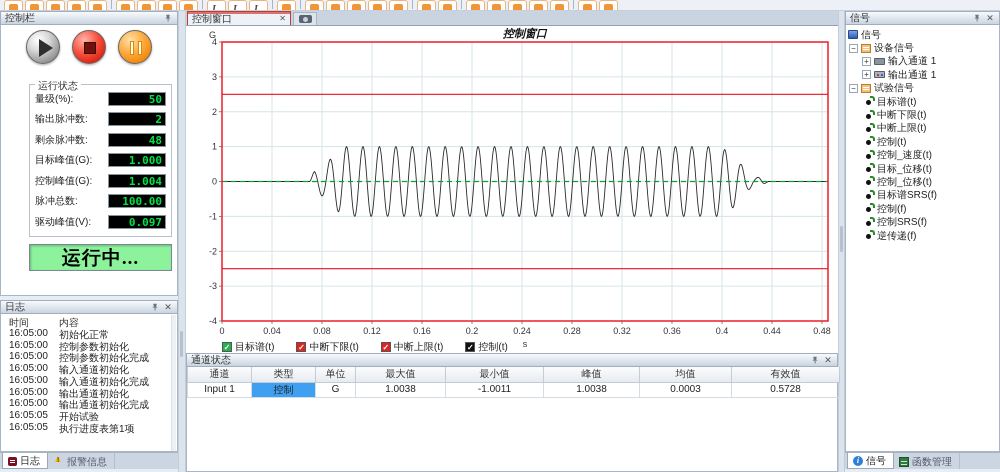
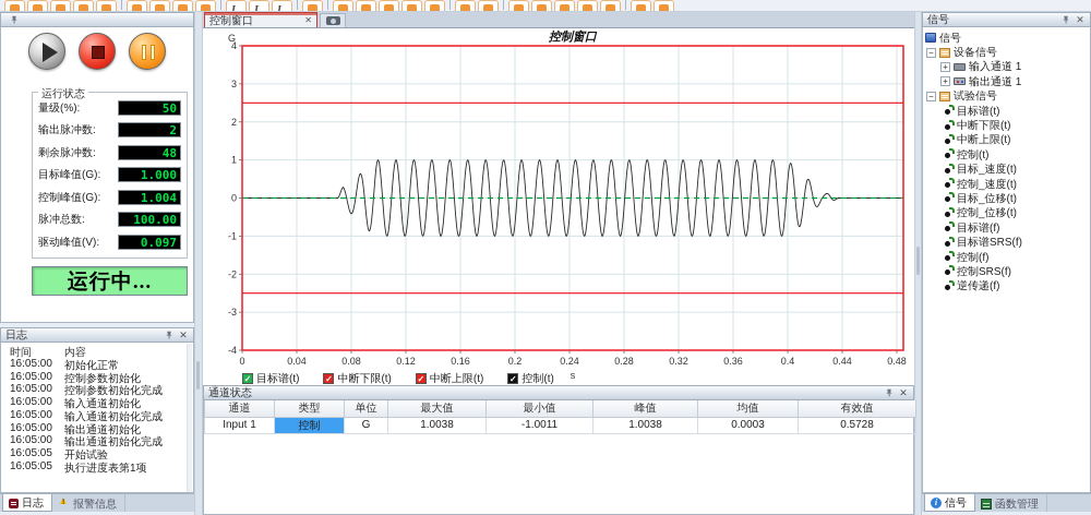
  L
  L
  L
- 控制栏
  运行状态
  量级(%):
  50
  输出脉冲数:
  2
  剩余脉冲数:
  48
  目标峰值(G):
  1.000
  控制峰值(G):
  1.004
  脉冲总数:
  100.00
  驱动峰值(V):
  0.097
  运行中...
  日志
  ✕
  时间
  内容
  16:05:00
  初始化正常
  16:05:00
  控制参数初始化
  16:05:00
  控制参数初始化完成
  16:05:00
  输入通道初始化
  16:05:00
  输入通道初始化完成
  16:05:00
  输出通道初始化
  16:05:00
  输出通道初始化完成
  16:05:05
  开始试验
  16:05:05
  执行进度表第1项
  日志
  报警信息
  控制窗口
  ✕
  0
  0.04
  0.08
  0.12
  0.16
  0.2
  0.24
  0.28
  0.32
  0.36
  0.4
  0.44
  0.48
  4
  3
  2
  1
  0
  -1
  -2
  -3
  -4
  G
  s
  控制窗口
  ✓
  目标谱(t)
  ✓
  中断下限(t)
  ✓
  中断上限(t)
  ✓
  控制(t)
  通道状态
  ✕
  通道	类型	单位	最大值	最小值	峰值	均值	有效值
  Input 1	控制	G	1.0038	-1.0011	1.0038	0.0003	0.5728
  信号
  ✕
  信号
  −
  设备信号
  +
  输入通道 1
  +
  输出通道 1
  −
  试验信号
  目标谱(t)
  中断下限(t)
  中断上限(t)
  控制(t)
+ 目标_速度(t)
  控制_速度(t)
  目标_位移(t)
  控制_位移(t)
+ 目标谱(f)
  目标谱SRS(f)
  控制(f)
  控制SRS(f)
  逆传递(f)
  i
  信号
  函数管理
